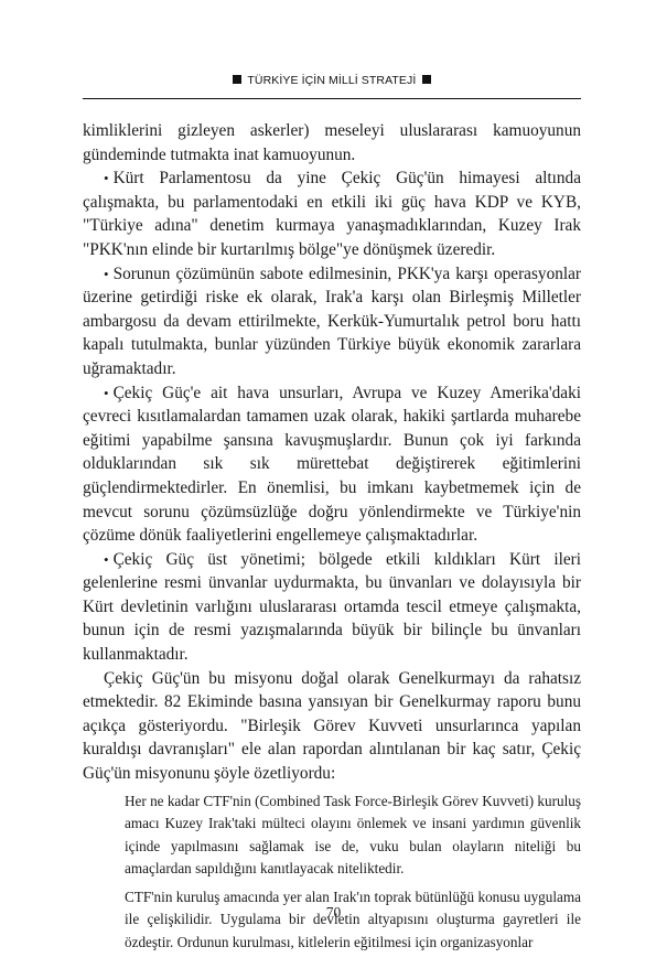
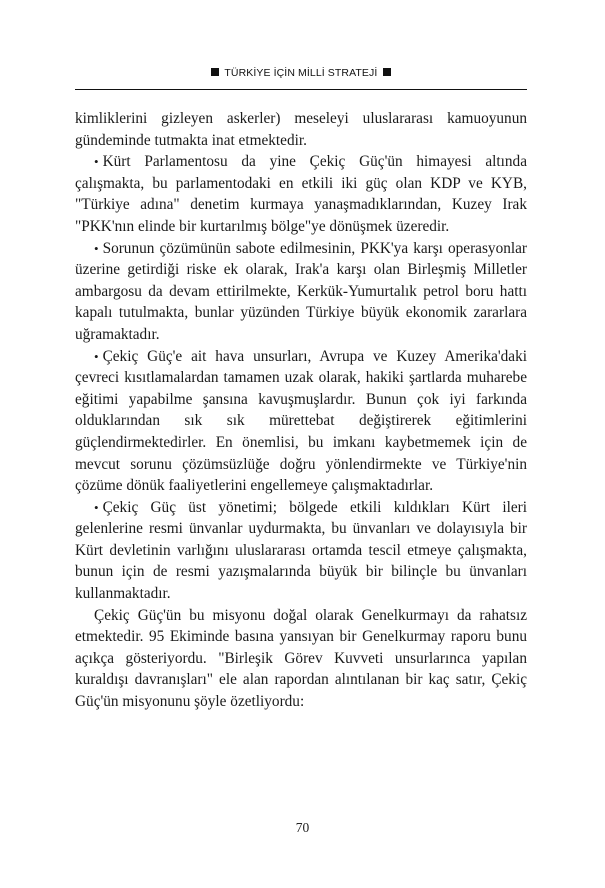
  TÜRKİYE İÇİN MİLLİ STRATEJİ
- kimliklerini gizleyen askerler) meseleyi uluslararası kamuoyunun gündeminde tutmakta inat kamuoyunun.
+ kimliklerini gizleyen askerler) meseleyi uluslararası kamuoyunun gündeminde tutmakta inat etmektedir.
- • Kürt Parlamentosu da yine Çekiç Güç'ün himayesi altında çalışmakta, bu parlamentodaki en etkili iki güç hava KDP ve KYB, "Türkiye adına" denetim kurmaya yanaşmadıklarından, Kuzey Irak "PKK'nın elinde bir kurtarılmış bölge"ye dönüşmek üzeredir.
+ • Kürt Parlamentosu da yine Çekiç Güç'ün himayesi altında çalışmakta, bu parlamentodaki en etkili iki güç olan KDP ve KYB, "Türkiye adına" denetim kurmaya yanaşmadıklarından, Kuzey Irak "PKK'nın elinde bir kurtarılmış bölge"ye dönüşmek üzeredir.
  • Sorunun çözümünün sabote edilmesinin, PKK'ya karşı operasyonlar üzerine getirdiği riske ek olarak, Irak'a karşı olan Birleşmiş Milletler ambargosu da devam ettirilmekte, Kerkük-Yumurtalık petrol boru hattı kapalı tutulmakta, bunlar yüzünden Türkiye büyük ekonomik zararlara uğramaktadır.
  • Çekiç Güç'e ait hava unsurları, Avrupa ve Kuzey Amerika'daki çevreci kısıtlamalardan tamamen uzak olarak, hakiki şartlarda muharebe eğitimi yapabilme şansına kavuşmuşlardır. Bunun çok iyi farkında olduklarından sık sık mürettebat değiştirerek eğitimlerini güçlendirmektedirler. En önemlisi, bu imkanı kaybetmemek için de mevcut sorunu çözümsüzlüğe doğru yönlendirmekte ve Türkiye'nin çözüme dönük faaliyetlerini engellemeye çalışmaktadırlar.
  • Çekiç Güç üst yönetimi; bölgede etkili kıldıkları Kürt ileri gelenlerine resmi ünvanlar uydurmakta, bu ünvanları ve dolayısıyla bir Kürt devletinin varlığını uluslararası ortamda tescil etmeye çalışmakta, bunun için de resmi yazışmalarında büyük bir bilinçle bu ünvanları kullanmaktadır.
- Çekiç Güç'ün bu misyonu doğal olarak Genelkurmayı da rahatsız etmektedir. 82 Ekiminde basına yansıyan bir Genelkurmay raporu bunu açıkça gösteriyordu. "Birleşik Görev Kuvveti unsurlarınca yapılan kuraldışı davranışları" ele alan rapordan alıntılanan bir kaç satır, Çekiç Güç'ün misyonunu şöyle özetliyordu:
+ Çekiç Güç'ün bu misyonu doğal olarak Genelkurmayı da rahatsız etmektedir. 95 Ekiminde basına yansıyan bir Genelkurmay raporu bunu açıkça gösteriyordu. "Birleşik Görev Kuvveti unsurlarınca yapılan kuraldışı davranışları" ele alan rapordan alıntılanan bir kaç satır, Çekiç Güç'ün misyonunu şöyle özetliyordu:
- Her ne kadar CTF'nin (Combined Task Force-Birleşik Görev Kuvveti) kuruluş amacı Kuzey Irak'taki mülteci olayını önlemek ve insani yardımın güvenlik içinde yapılmasını sağlamak ise de, vuku bulan olayların niteliği bu amaçlardan sapıldığını kanıtlayacak niteliktedir.
- CTF'nin kuruluş amacında yer alan Irak'ın toprak bütünlüğü konusu uygulama ile çelişkilidir. Uygulama bir devletin altyapısını oluşturma gayretleri ile özdeştir. Ordunun kurulması, kitlelerin eğitilmesi için organizasyonlar
  70
